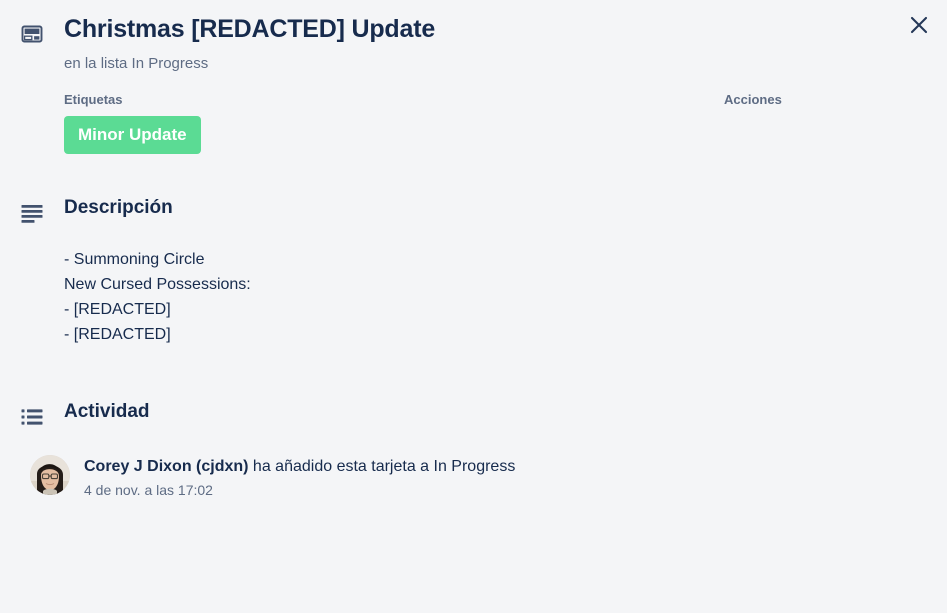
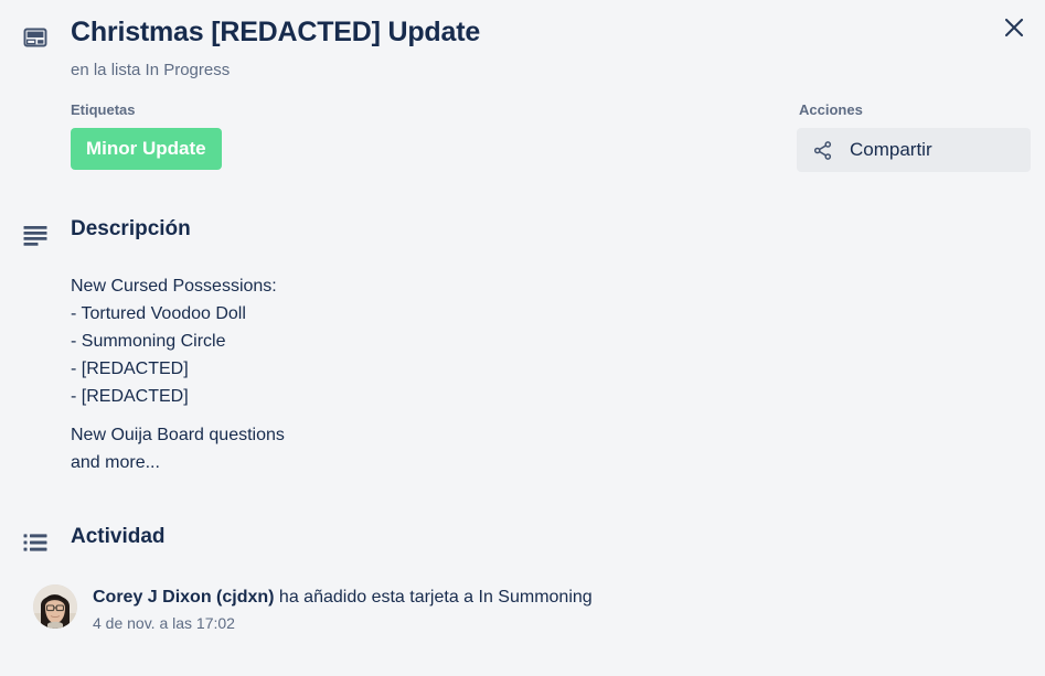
  Christmas [REDACTED] Update
  en la lista In Progress
  Etiquetas
  Minor Update
  Descripción
- - Summoning Circle
+ New Cursed Possessions:
+ - Tortured Voodoo Doll
- New Cursed Possessions:
+ - Summoning Circle
  - [REDACTED]
  - [REDACTED]
+ New Ouija Board questions
+ and more...
  Actividad
- Corey J Dixon (cjdxn) ha añadido esta tarjeta a In Progress
+ Corey J Dixon (cjdxn) ha añadido esta tarjeta a In Summoning
  4 de nov. a las 17:02
  Acciones
+ Compartir
